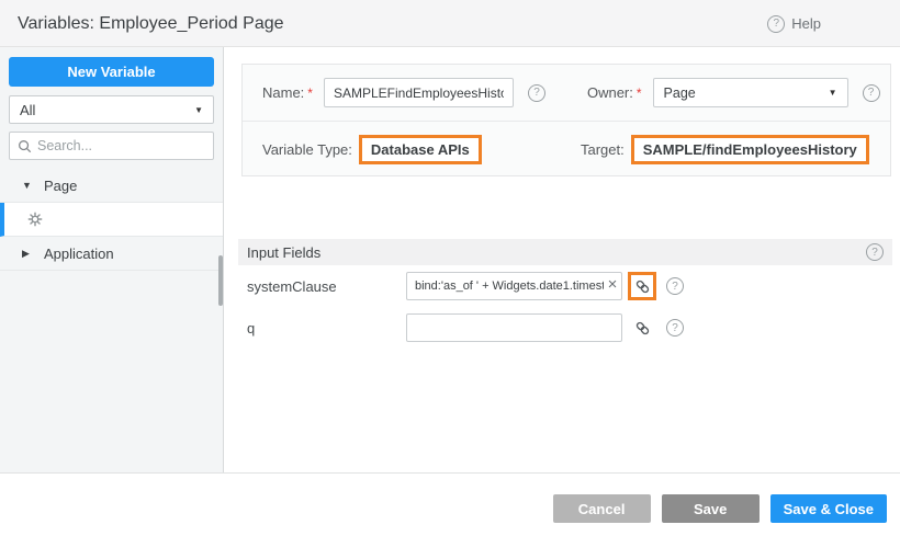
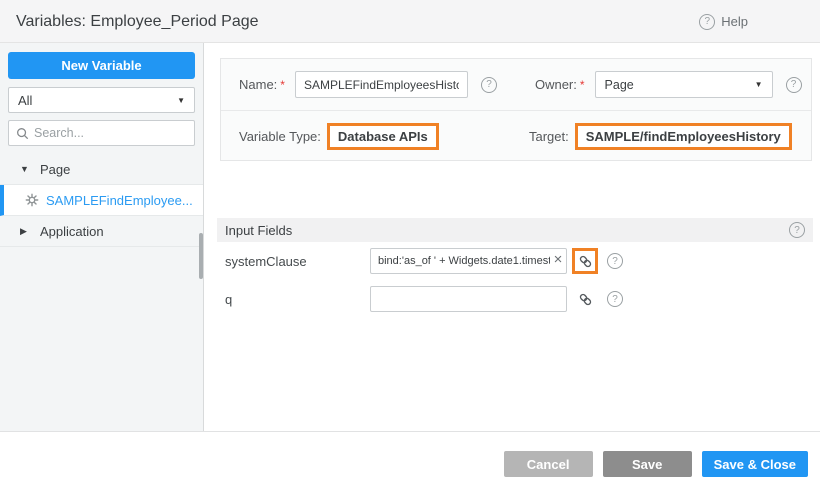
  Variables: Employee_Period Page
  ?
  Help
  New Variable
  All
  ▼
  Search...
  ▼
  Page
+ SAMPLEFindEmployee...
  ▶
  Application
  Name:
  *
  SAMPLEFindEmployeesHist
  ?
  Owner:
  *
  Page
  ▼
  ?
  Variable Type:
  Database APIs
  Target:
  SAMPLE/findEmployeesHistory
  Input Fields
  ?
  systemClause
  bind:'as_of ' + Widgets.date1.timest
  ×
  ?
  q
  ?
  Cancel
  Save
  Save & Close
